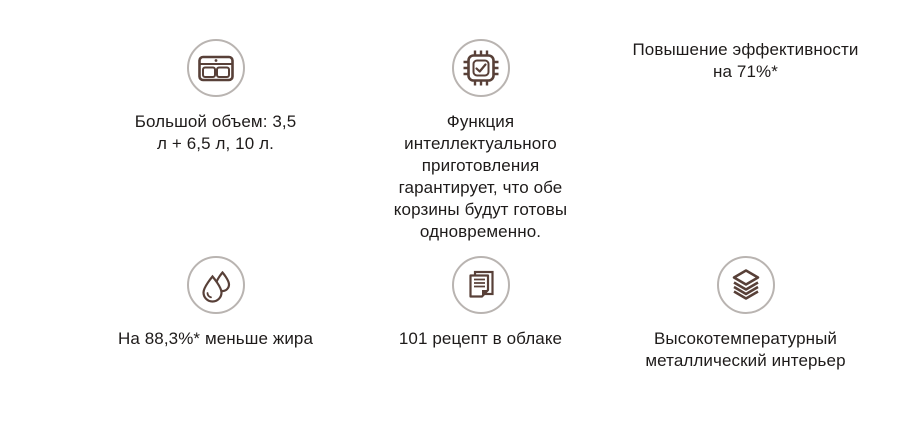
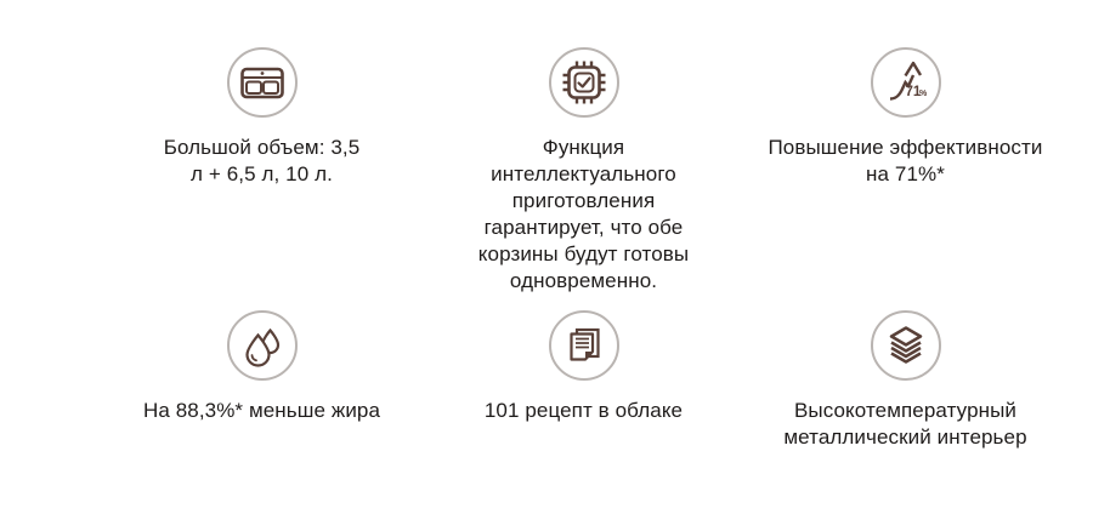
  Большой объем: 3,5
  л + 6,5 л, 10 л.
  Функция
  интеллектуального
  приготовления
  гарантирует, что обе
  корзины будут готовы
  одновременно.
+ 71
  Повышение эффективности
  на 71%*
  На 88,3%* меньше жира
  101 рецепт в облаке
  Высокотемпературный
  металлический интерьер
